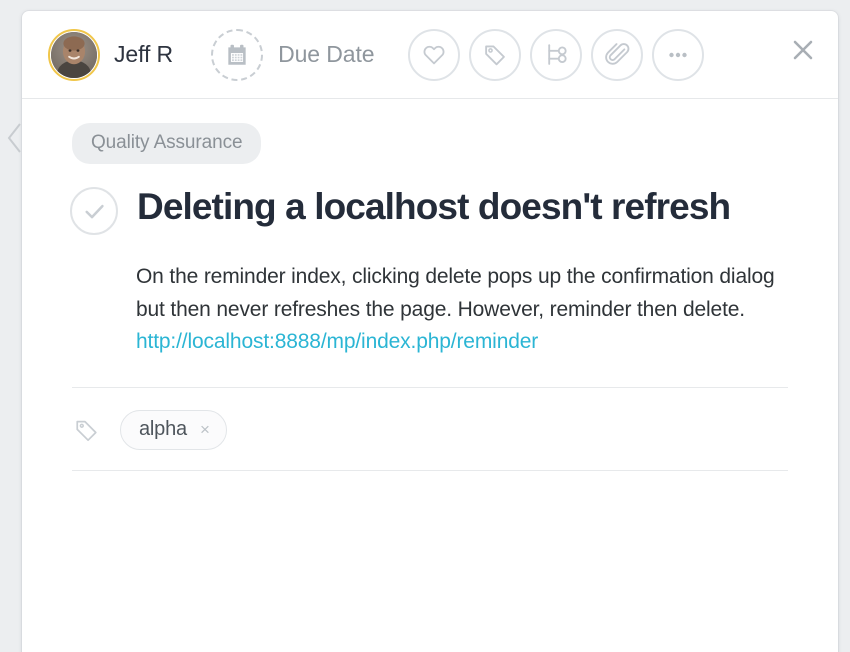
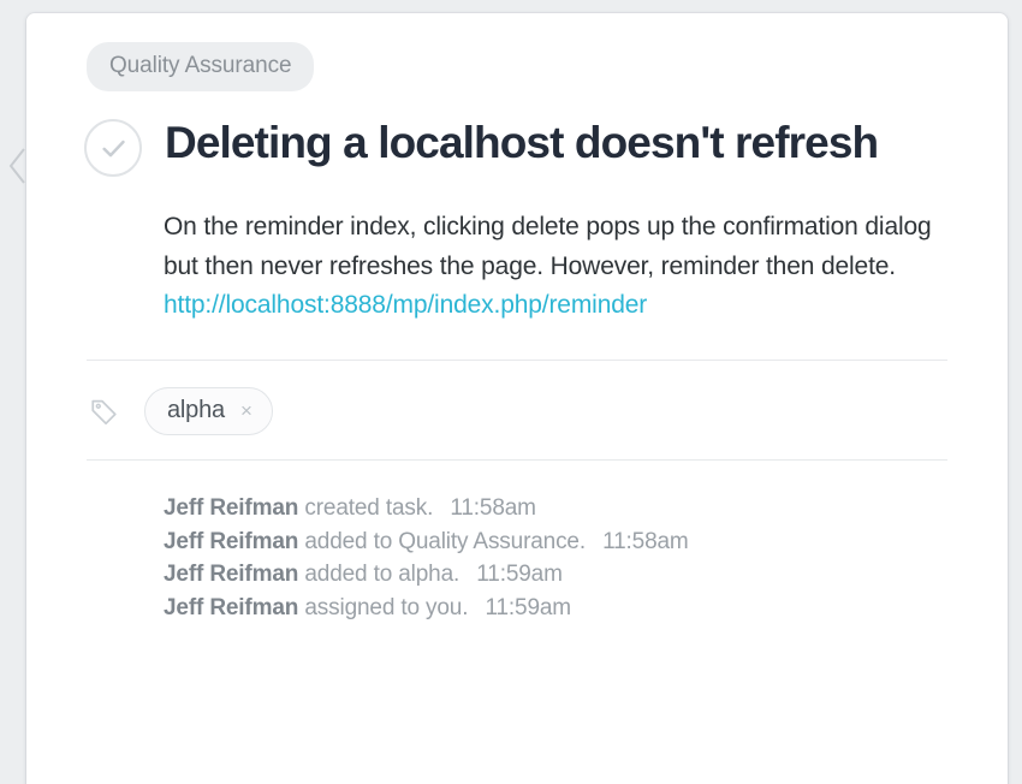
- Jeff R
- Due Date
  Quality Assurance
  Deleting a localhost doesn't refresh
  On the reminder index, clicking delete pops up the confirmation dialog but then never refreshes the page. However, reminder then delete. http://localhost:8888/mp/index.php/reminder
  alpha
  ×
+ Jeff Reifman created task. 11:58am
+ Jeff Reifman added to Quality Assurance. 11:58am
+ Jeff Reifman added to alpha. 11:59am
+ Jeff Reifman assigned to you. 11:59am
